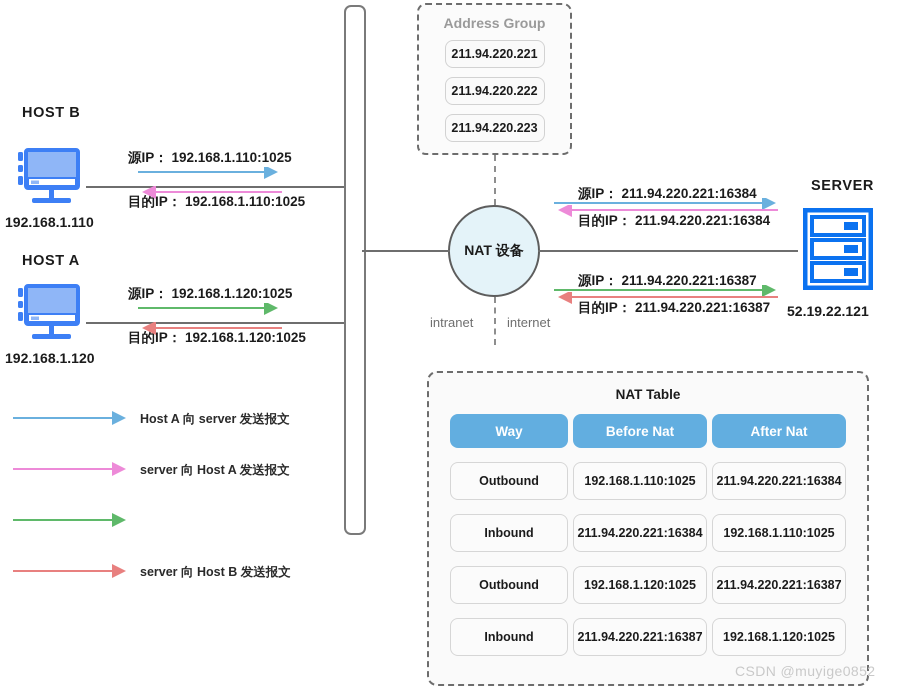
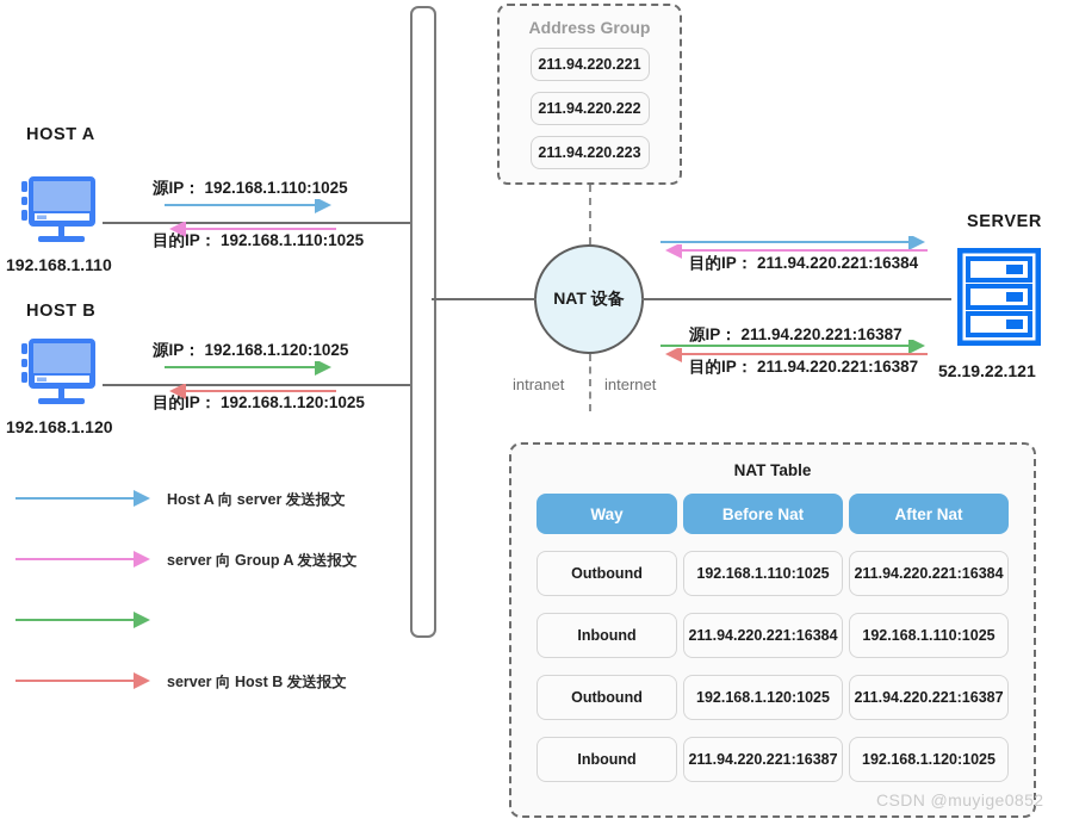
- HOST B
+ HOST A
  192.168.1.110
  源IP： 192.168.1.110:1025
  目的IP： 192.168.1.110:1025
- HOST A
+ HOST B
  192.168.1.120
  源IP： 192.168.1.120:1025
  目的IP： 192.168.1.120:1025
  Address Group
  211.94.220.221
  211.94.220.222
  211.94.220.223
  NAT 设备
  intranet
  internet
- 源IP： 211.94.220.221:16384
  目的IP： 211.94.220.221:16384
  源IP： 211.94.220.221:16387
  目的IP： 211.94.220.221:16387
  SERVER
  52.19.22.121
  Host A 向 server 发送报文
- server 向 Host A 发送报文
+ server 向 Group A 发送报文
  server 向 Host B 发送报文
  NAT Table
  Way
  Before Nat
  After Nat
  Outbound
  192.168.1.110:1025
  211.94.220.221:16384
  Inbound
  211.94.220.221:16384
  192.168.1.110:1025
  Outbound
  192.168.1.120:1025
  211.94.220.221:16387
  Inbound
  211.94.220.221:16387
  192.168.1.120:1025
  CSDN @muyige0852
